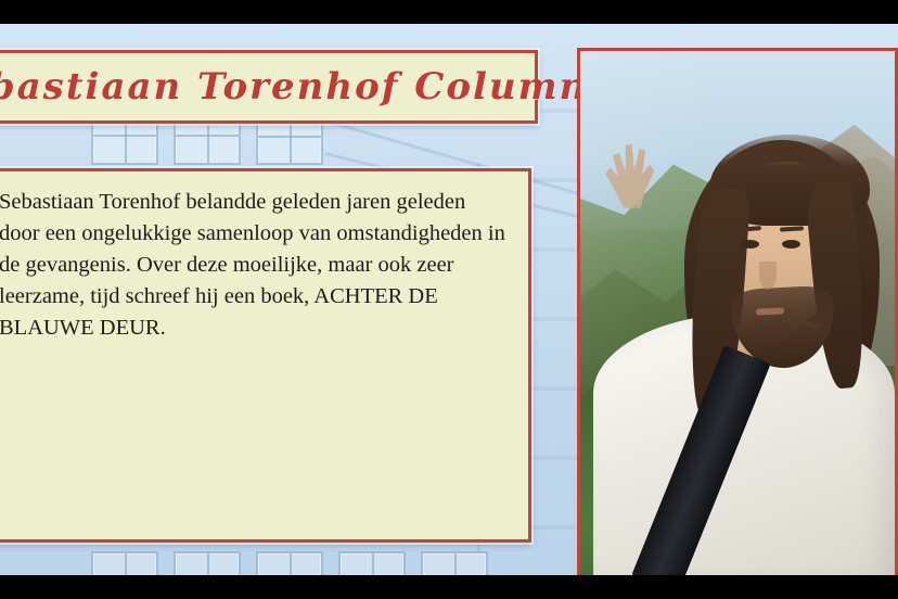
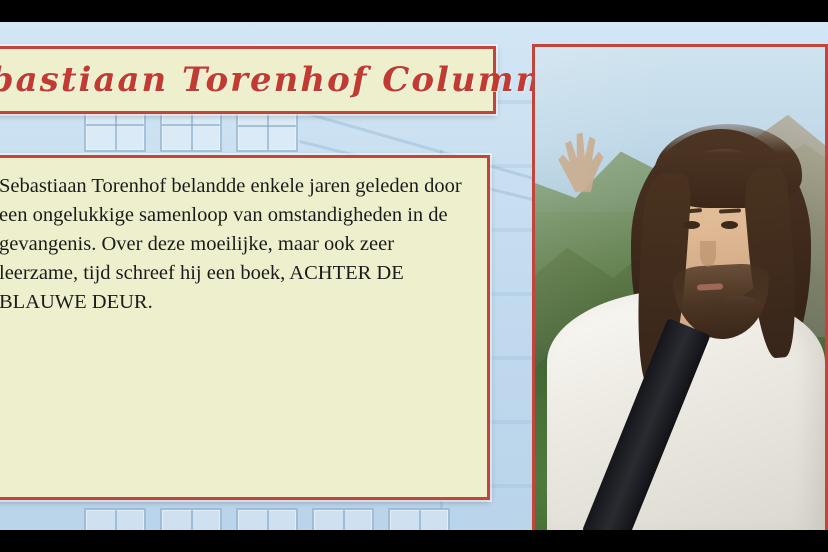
  bastiaan Torenhof Column
- Sebastiaan Torenhof belandde geleden jaren geleden door een ongelukkige samenloop van omstandigheden in de gevangenis. Over deze moeilijke, maar ook zeer leerzame, tijd schreef hij een boek, ACHTER DE BLAUWE DEUR.
+ Sebastiaan Torenhof belandde enkele jaren geleden door een ongelukkige samenloop van omstandigheden in de gevangenis. Over deze moeilijke, maar ook zeer leerzame, tijd schreef hij een boek, ACHTER DE BLAUWE DEUR.
